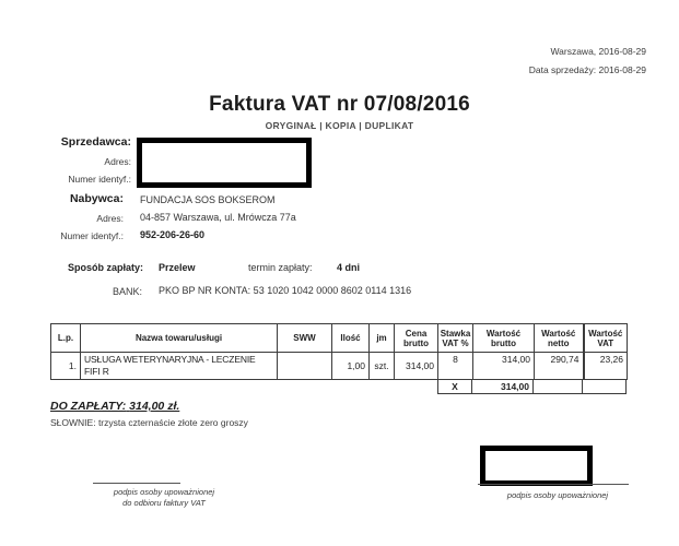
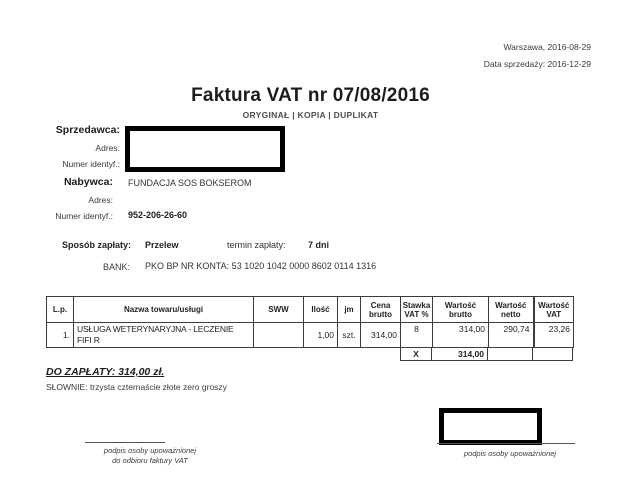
  Warszawa, 2016-08-29
- Data sprzedaży: 2016-08-29
+ Data sprzedaży: 2016-12-29
  Faktura VAT nr 07/08/2016
  ORYGINAŁ | KOPIA | DUPLIKAT
  Sprzedawca:
  Adres:
  Numer identyf.:
  Nabywca:
  FUNDACJA SOS BOKSEROM
  Adres:
- 04-857 Warszawa, ul. Mrówcza 77a
  Numer identyf.:
  952-206-26-60
  Sposób zapłaty:
  Przelew
  termin zapłaty:
- 4 dni
+ 7 dni
  BANK:
  PKO BP NR KONTA: 53 1020 1042 0000 8602 0114 1316
  L.p.	Nazwa towaru/usługi	SWW	Ilość	jm	Cena brutto	Stawka VAT %	Wartość brutto	Wartość netto	Wartość VAT
  1.	USŁUGA WETERYNARYJNA - LECZENIE FIFI R		1,00	szt.	314,00	8	314,00	290,74	23,26
  X
  314,00
  DO ZAPŁATY: 314,00 zł.
  SŁOWNIE: trzysta czternaście złote zero groszy
  podpis osoby upoważnionej
  do odbioru faktury VAT
  podpis osoby upoważnionej
